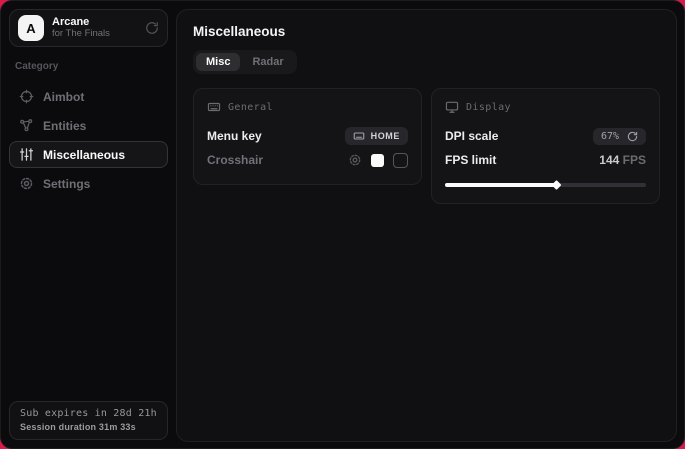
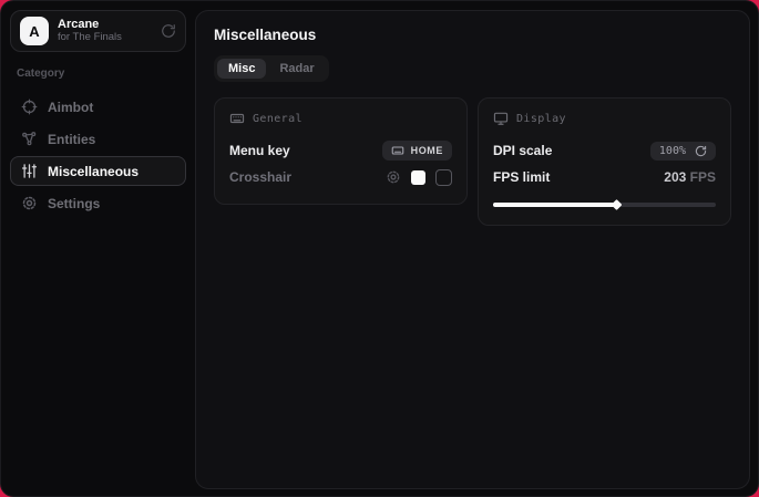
  A
  Arcane
  for The Finals
  Category
  Aimbot
  Entities
  Miscellaneous
  Settings
- Sub expires in 28d 21h
- Session duration 31m 33s
  Miscellaneous
  Misc
  Radar
  General
  Menu key
  HOME
  Crosshair
  Display
  DPI scale
- 67%
+ 100%
  FPS limit
- 144 FPS
+ 203 FPS
